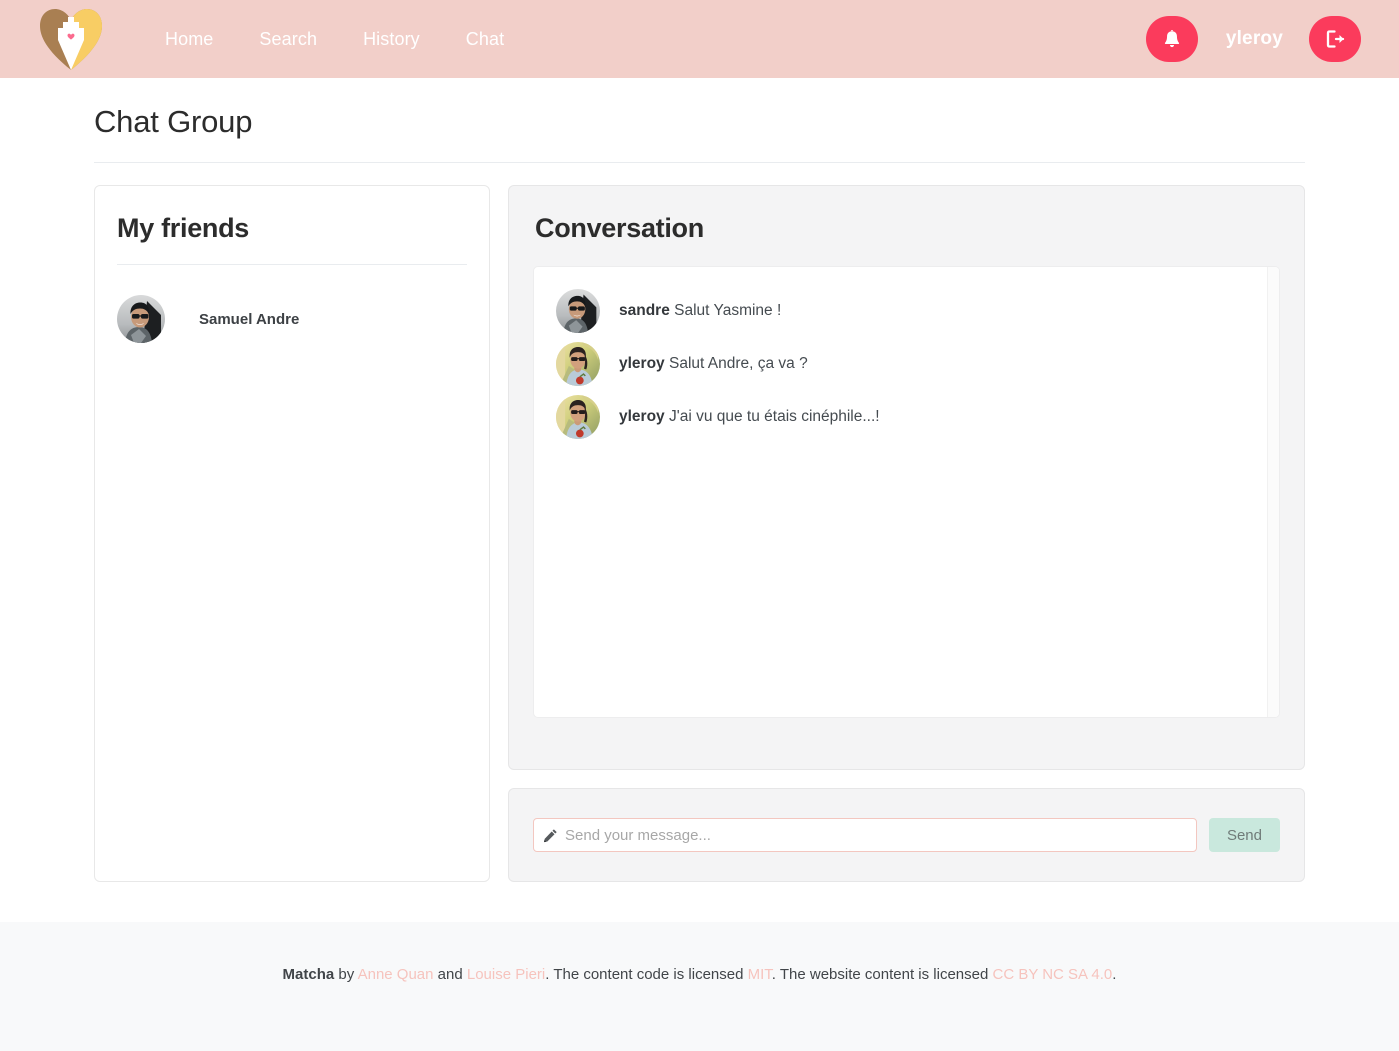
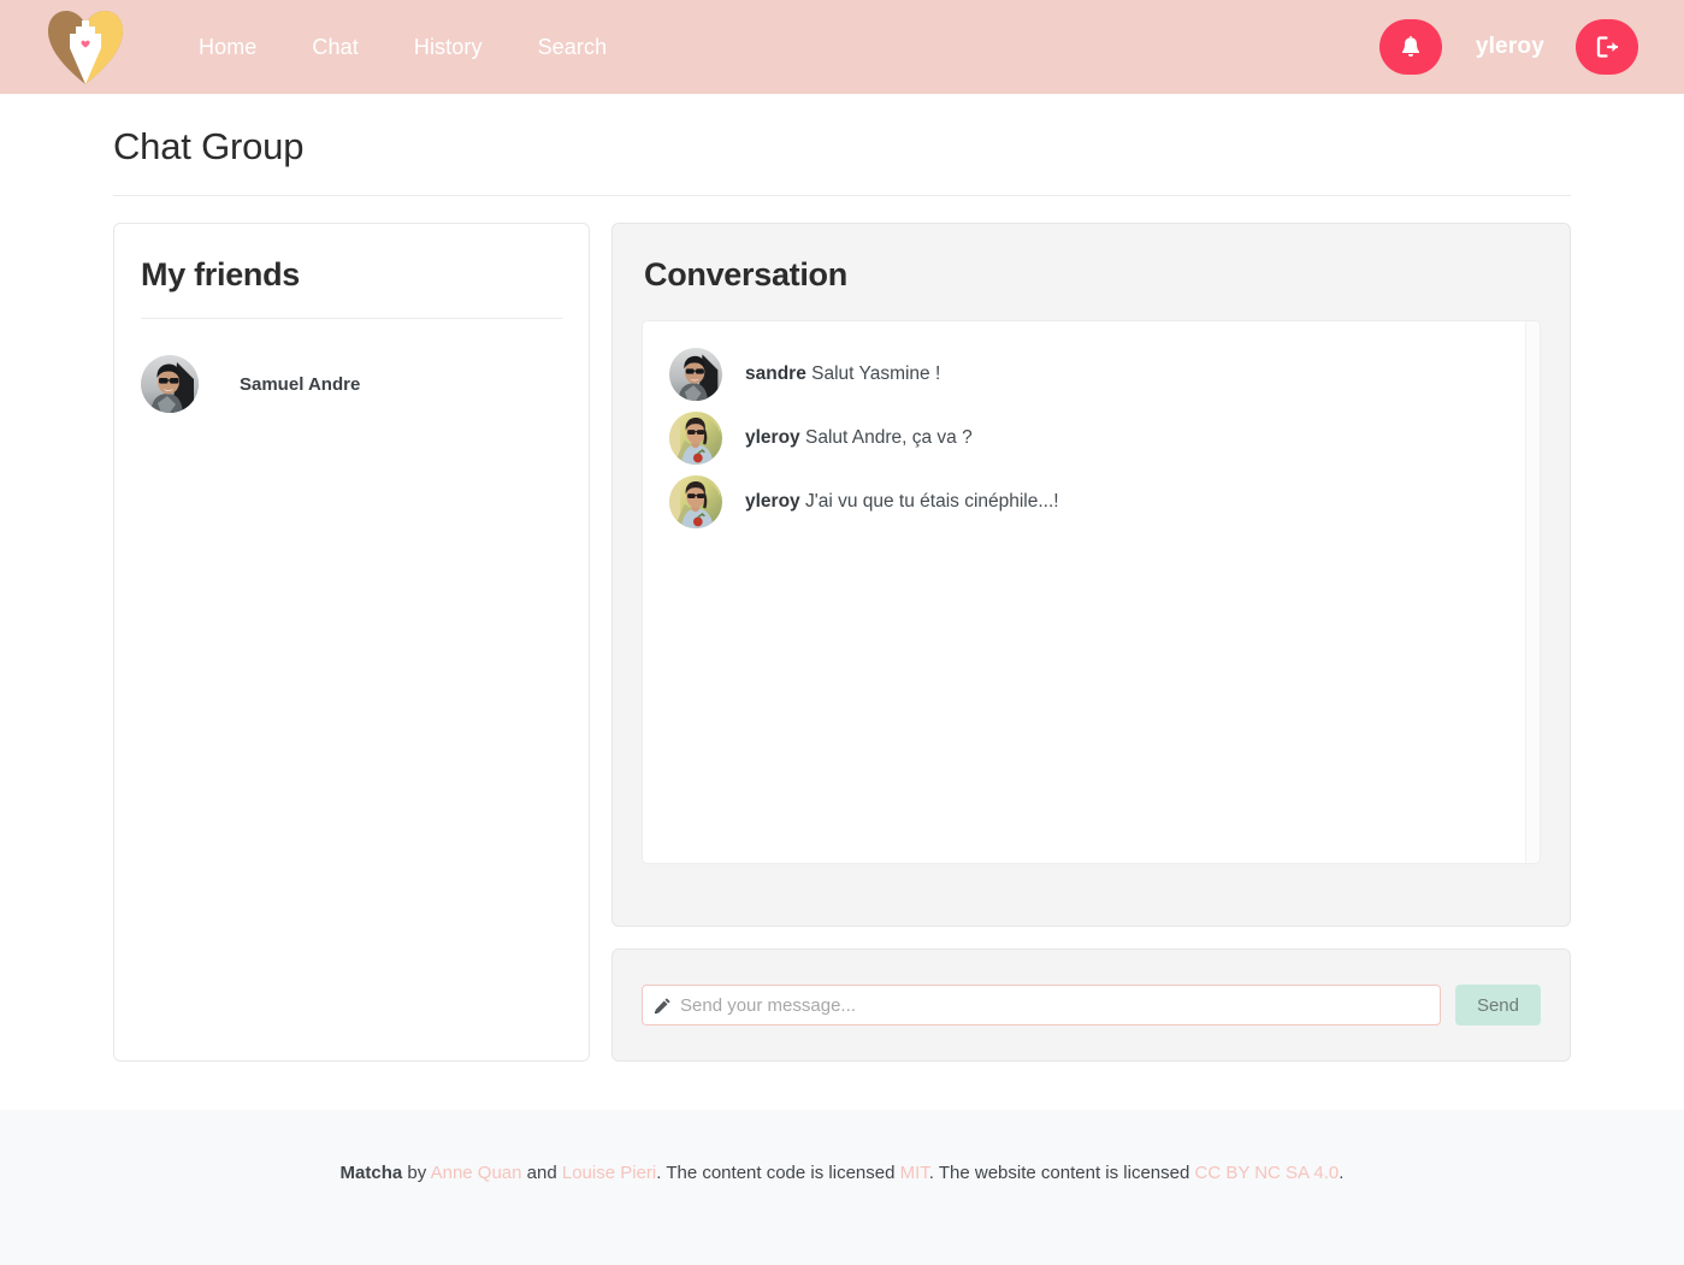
  Home
- Search
+ Chat
  History
- Chat
+ Search
  yleroy
  Chat Group
  My friends
  Samuel Andre
  Conversation
  sandre Salut Yasmine !
  yleroy Salut Andre, ça va ?
  yleroy J'ai vu que tu étais cinéphile...!
  Send your message...
  Send
  Matcha by Anne Quan and Louise Pieri. The content code is licensed MIT. The website content is licensed CC BY NC SA 4.0.
